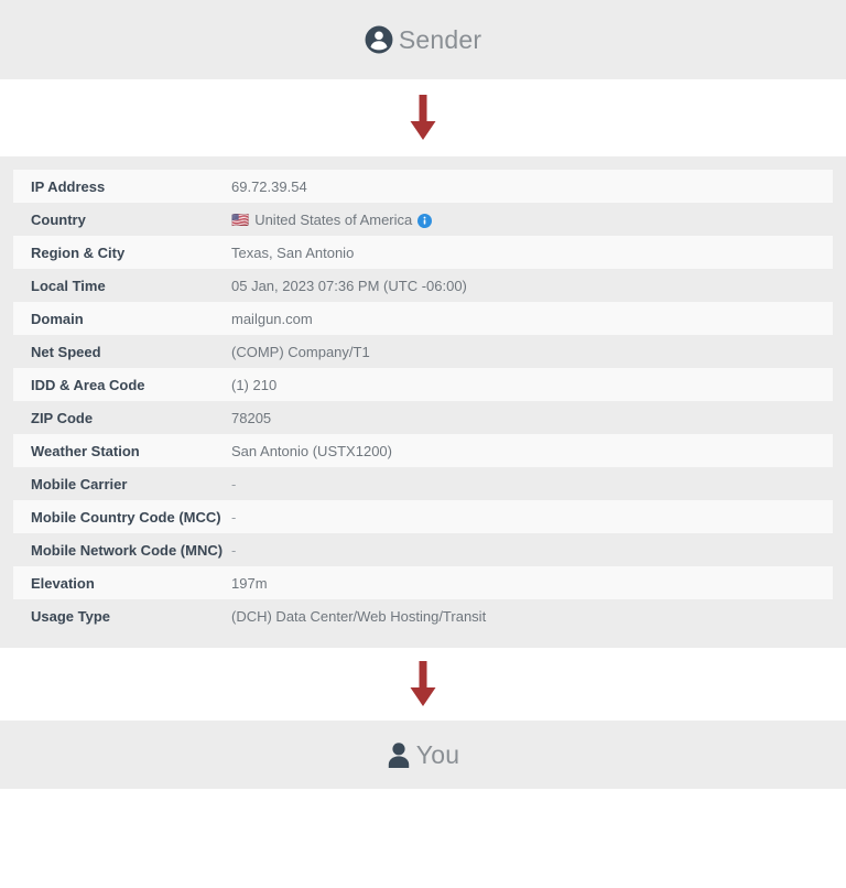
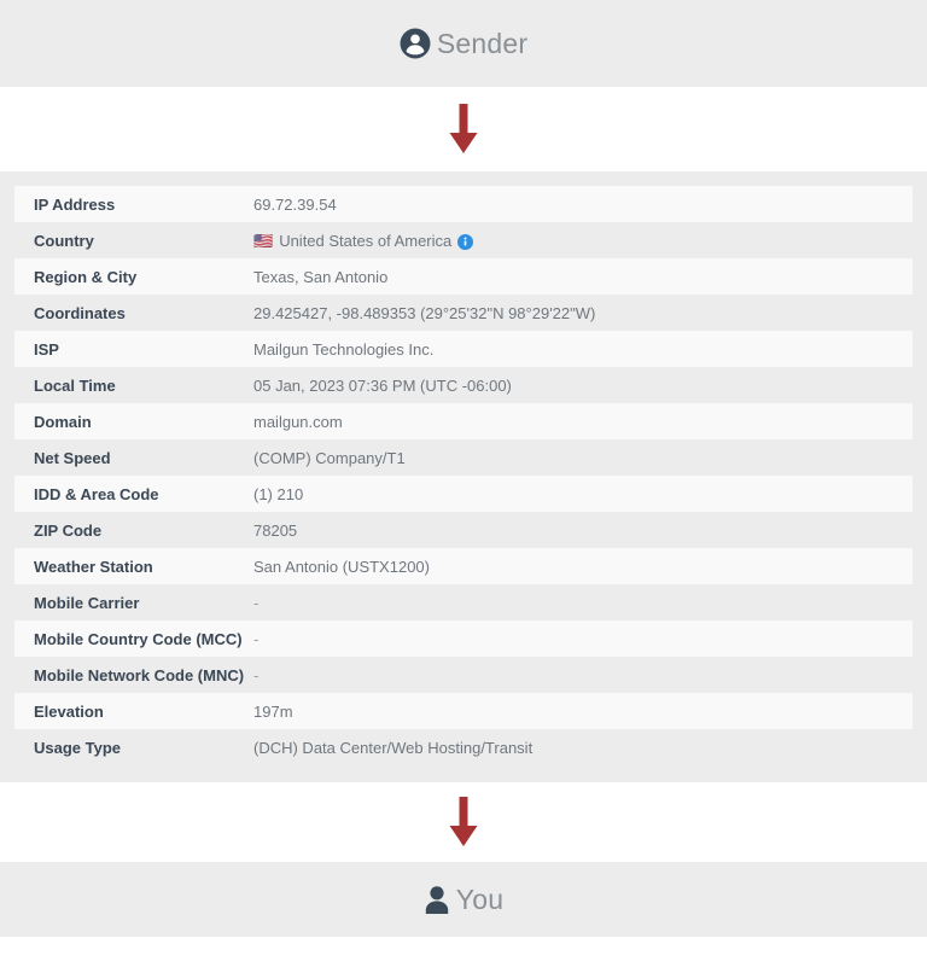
  Sender
  IP Address	69.72.39.54
  Country	🇺🇸 United States of America
  Region & City	Texas, San Antonio
+ Coordinates	29.425427, -98.489353 (29°25'32"N 98°29'22"W)
+ ISP	Mailgun Technologies Inc.
  Local Time	05 Jan, 2023 07:36 PM (UTC -06:00)
  Domain	mailgun.com
  Net Speed	(COMP) Company/T1
  IDD & Area Code	(1) 210
  ZIP Code	78205
  Weather Station	San Antonio (USTX1200)
  Mobile Carrier	-
  Mobile Country Code (MCC)	-
  Mobile Network Code (MNC)	-
  Elevation	197m
  Usage Type	(DCH) Data Center/Web Hosting/Transit
  You
